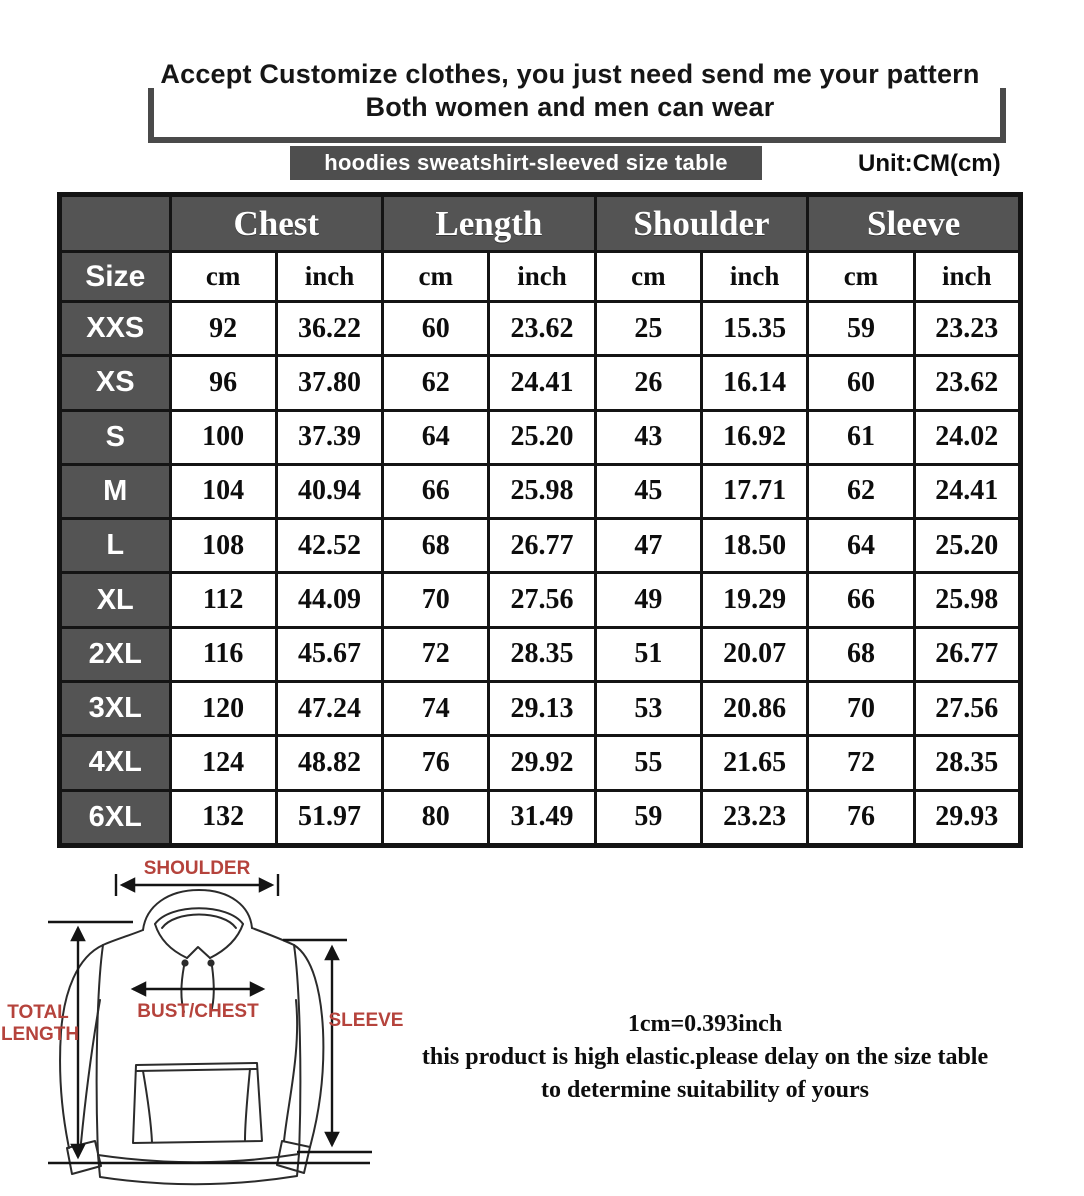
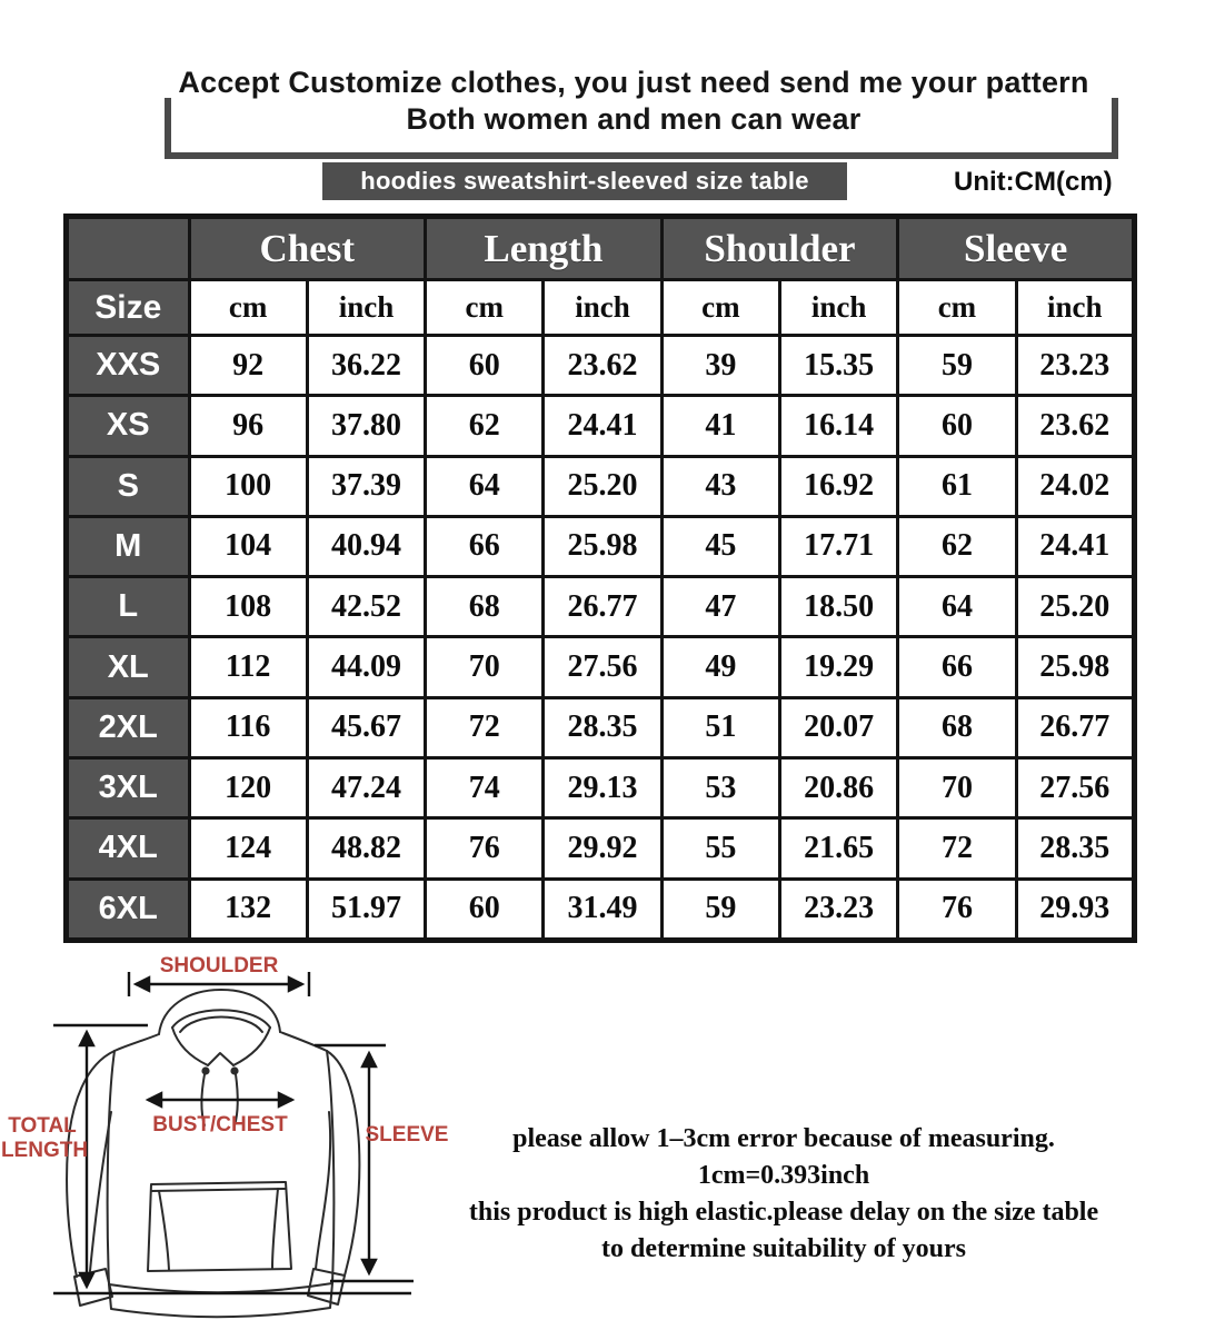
  Accept Customize clothes, you just need send me your pattern
  Both women and men can wear
  hoodies sweatshirt-sleeved size table
  Unit:CM(cm)
  	Chest	Length	Shoulder	Sleeve
  Size	cm	inch	cm	inch	cm	inch	cm	inch
- XXS	92	36.22	60	23.62	25	15.35	59	23.23
+ XXS	92	36.22	60	23.62	39	15.35	59	23.23
- XS	96	37.80	62	24.41	26	16.14	60	23.62
+ XS	96	37.80	62	24.41	41	16.14	60	23.62
  S	100	37.39	64	25.20	43	16.92	61	24.02
  M	104	40.94	66	25.98	45	17.71	62	24.41
  L	108	42.52	68	26.77	47	18.50	64	25.20
  XL	112	44.09	70	27.56	49	19.29	66	25.98
  2XL	116	45.67	72	28.35	51	20.07	68	26.77
  3XL	120	47.24	74	29.13	53	20.86	70	27.56
  4XL	124	48.82	76	29.92	55	21.65	72	28.35
- 6XL	132	51.97	80	31.49	59	23.23	76	29.93
+ 6XL	132	51.97	60	31.49	59	23.23	76	29.93
  SHOULDER
  TOTAL
  LENGTH
  BUST/CHEST
  SLEEVE
+ please allow 1–3cm error because of measuring.
  1cm=0.393inch
  this product is high elastic.please delay on the size table
  to determine suitability of yours
